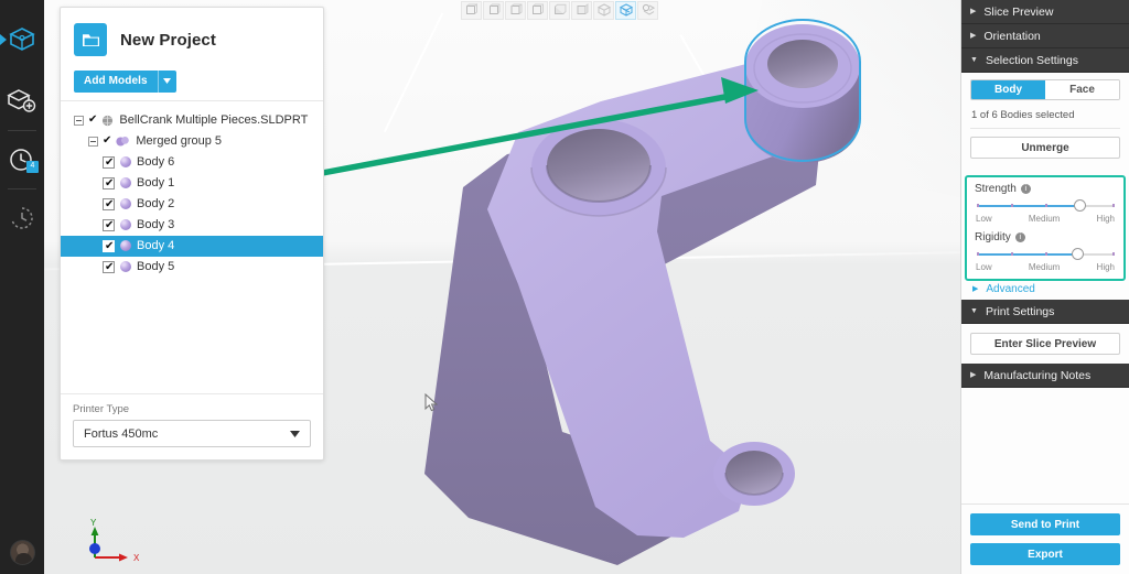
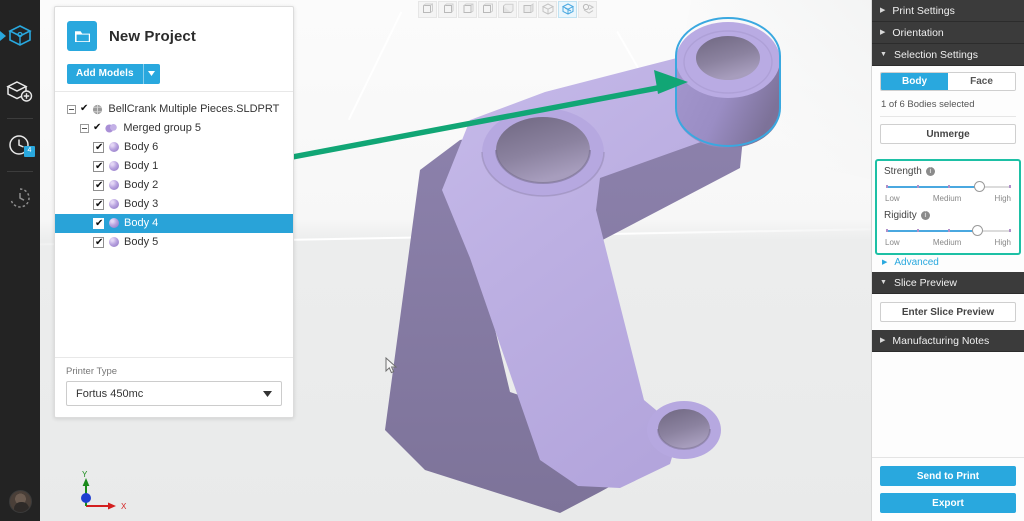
  X
  Y
  New Project
  Add Models
  ✔
  BellCrank Multiple Pieces.SLDPRT
  ✔
  Merged group 5
  ✔
  Body 6
  ✔
  Body 1
  ✔
  Body 2
  ✔
  Body 3
  ✔
  Body 4
  ✔
  Body 5
  Printer Type
  Fortus 450mc
- Slice Preview
+ Print Settings
  Orientation
  Selection Settings
  Body
  Face
  1 of 6 Bodies selected
  Unmerge
  Strength
  Low
  Medium
  High
  Rigidity
  Low
  Medium
  High
  Advanced
- Print Settings
+ Slice Preview
  Enter Slice Preview
  Manufacturing Notes
  Send to Print
  Export
